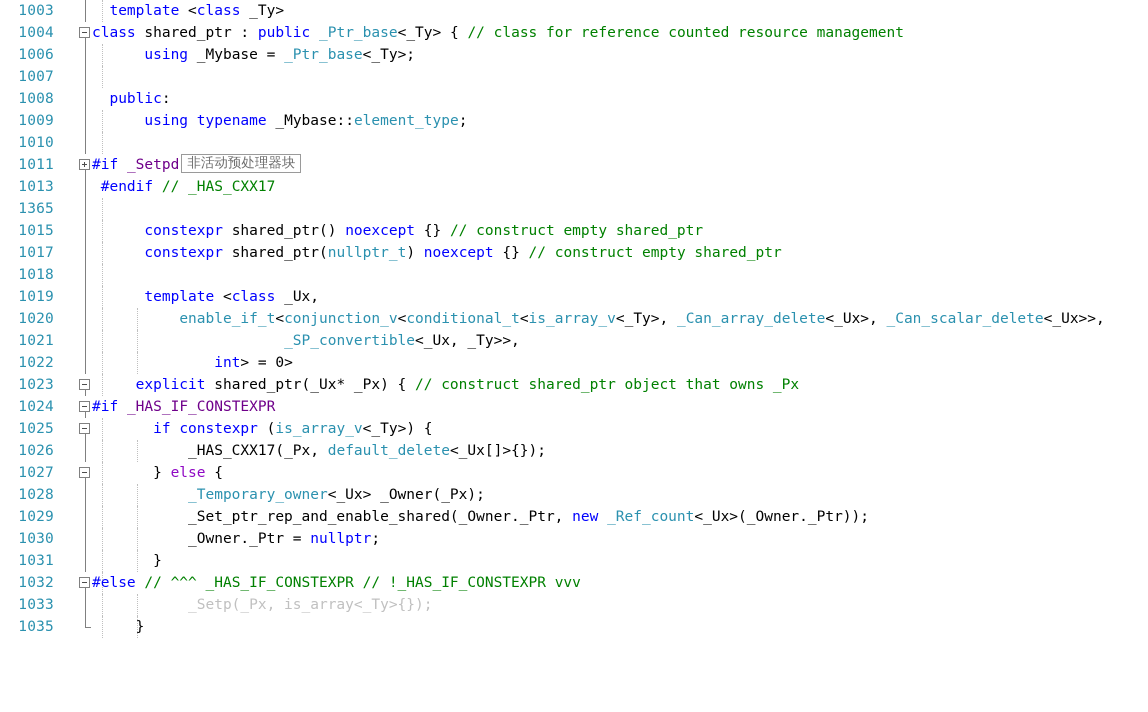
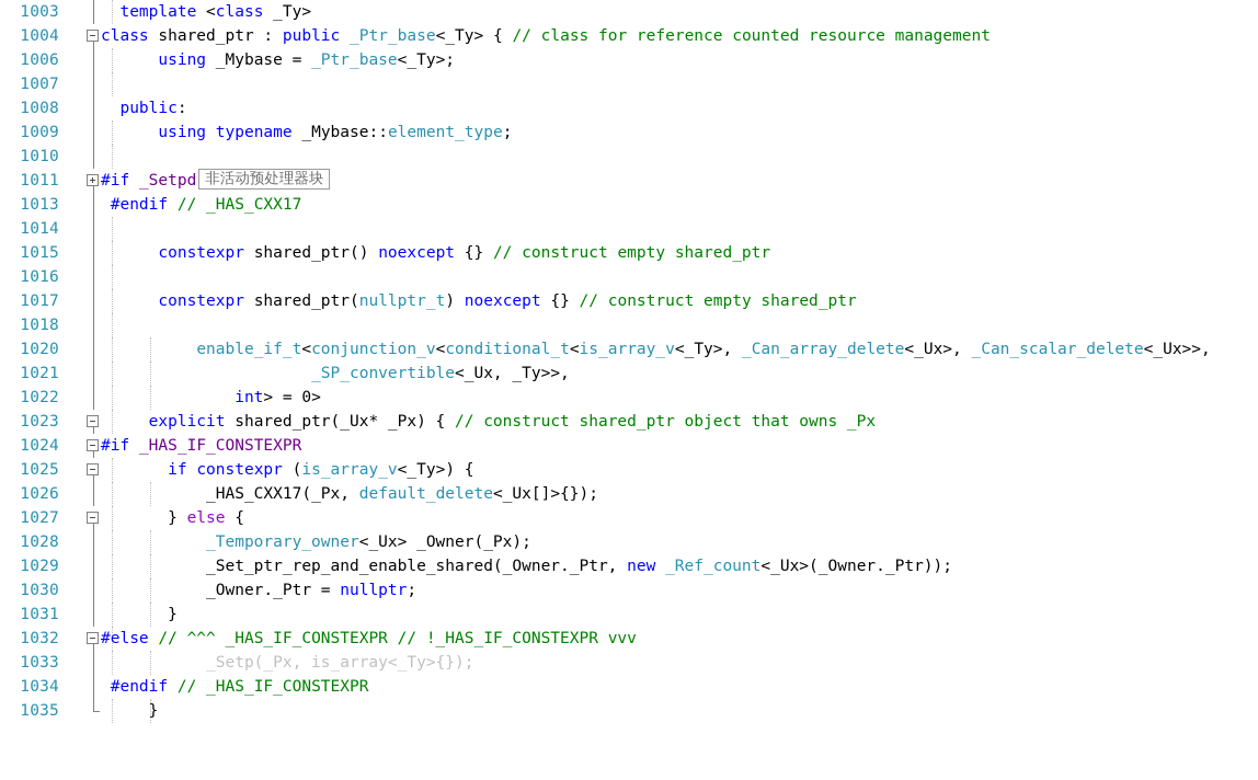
  1003
  template <class _Ty>
  1004
  class shared_ptr : public _Ptr_base<_Ty> { // class for reference counted resource management
  1006
  using _Mybase = _Ptr_base<_Ty>;
  1007
  1008
  public:
  1009
  using typename _Mybase::element_type;
  1010
  1011
  #if _Setpd 非活动预处理器块
  1013
  #endif // _HAS_CXX17
- 1365
+ 1014
  1015
  constexpr shared_ptr() noexcept {} // construct empty shared_ptr
+ 1016
  1017
  constexpr shared_ptr(nullptr_t) noexcept {} // construct empty shared_ptr
  1018
- 1019
- template <class _Ux,
  1020
  enable_if_t<conjunction_v<conditional_t<is_array_v<_Ty>, _Can_array_delete<_Ux>, _Can_scalar_delete<_Ux>>,
  1021
  _SP_convertible<_Ux, _Ty>>,
  1022
  int> = 0>
  1023
  explicit shared_ptr(_Ux* _Px) { // construct shared_ptr object that owns _Px
  1024
  #if _HAS_IF_CONSTEXPR
  1025
  if constexpr (is_array_v<_Ty>) {
  1026
  _HAS_CXX17(_Px, default_delete<_Ux[]>{});
  1027
  } else {
  1028
  _Temporary_owner<_Ux> _Owner(_Px);
  1029
  _Set_ptr_rep_and_enable_shared(_Owner._Ptr, new _Ref_count<_Ux>(_Owner._Ptr));
  1030
  _Owner._Ptr = nullptr;
  1031
  }
  1032
  #else // ^^^ _HAS_IF_CONSTEXPR // !_HAS_IF_CONSTEXPR vvv
  1033
  _Setp(_Px, is_array<_Ty>{});
+ 1034
+ #endif // _HAS_IF_CONSTEXPR
  1035
  }
